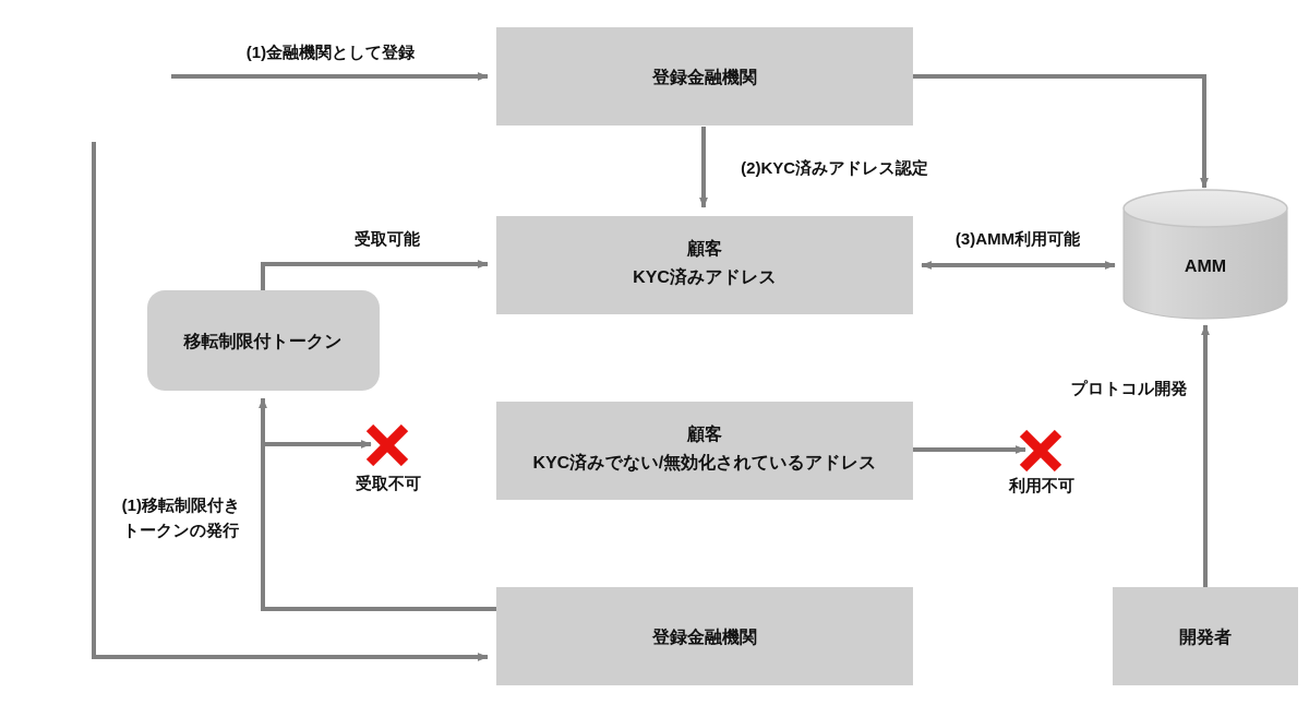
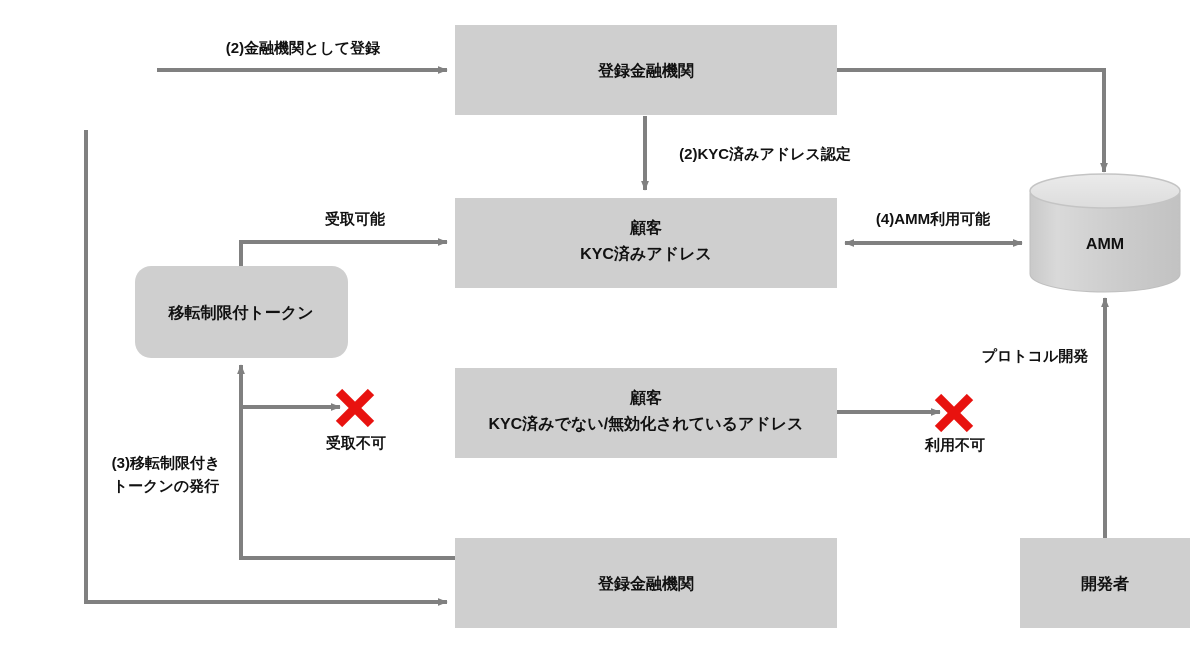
  登録金融機関
  顧客
  KYC済みアドレス
  AMM
  移転制限付トークン
  顧客
  KYC済みでない/無効化されているアドレス
  登録金融機関
  開発者
- (1)金融機関として登録
+ (2)金融機関として登録
  (2)KYC済みアドレス認定
- (3)AMM利用可能
+ (4)AMM利用可能
  受取可能
  受取不可
  利用不可
  プロトコル開発
- (1)移転制限付き
+ (3)移転制限付き
  トークンの発行
